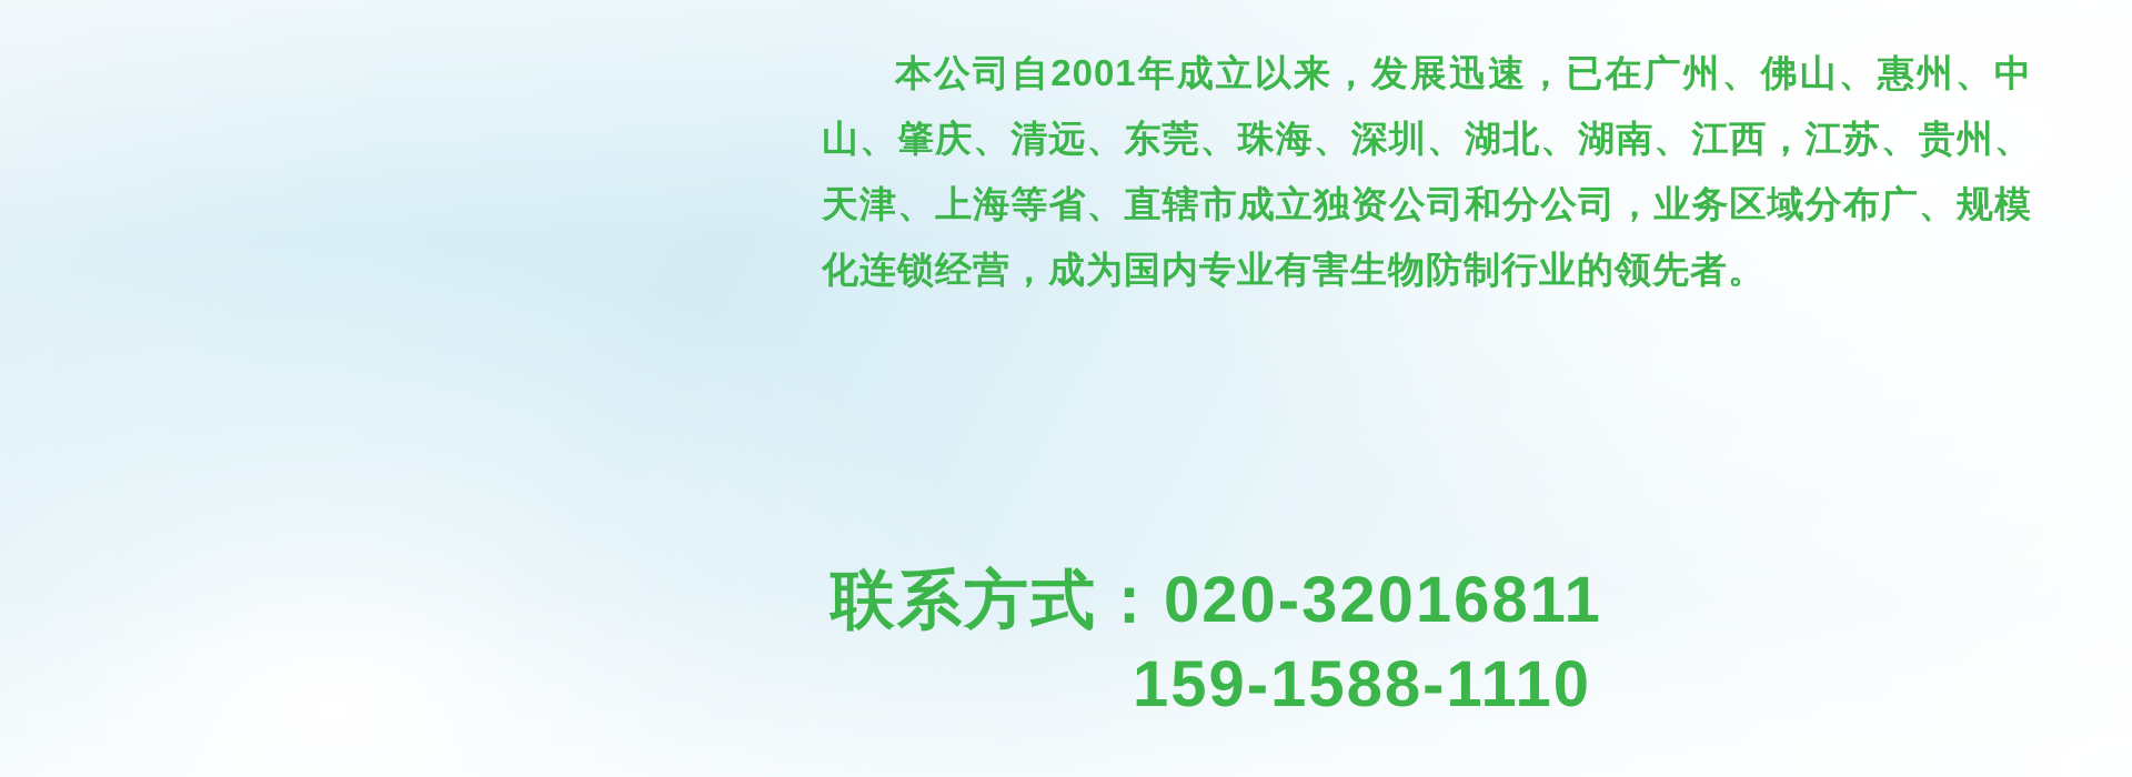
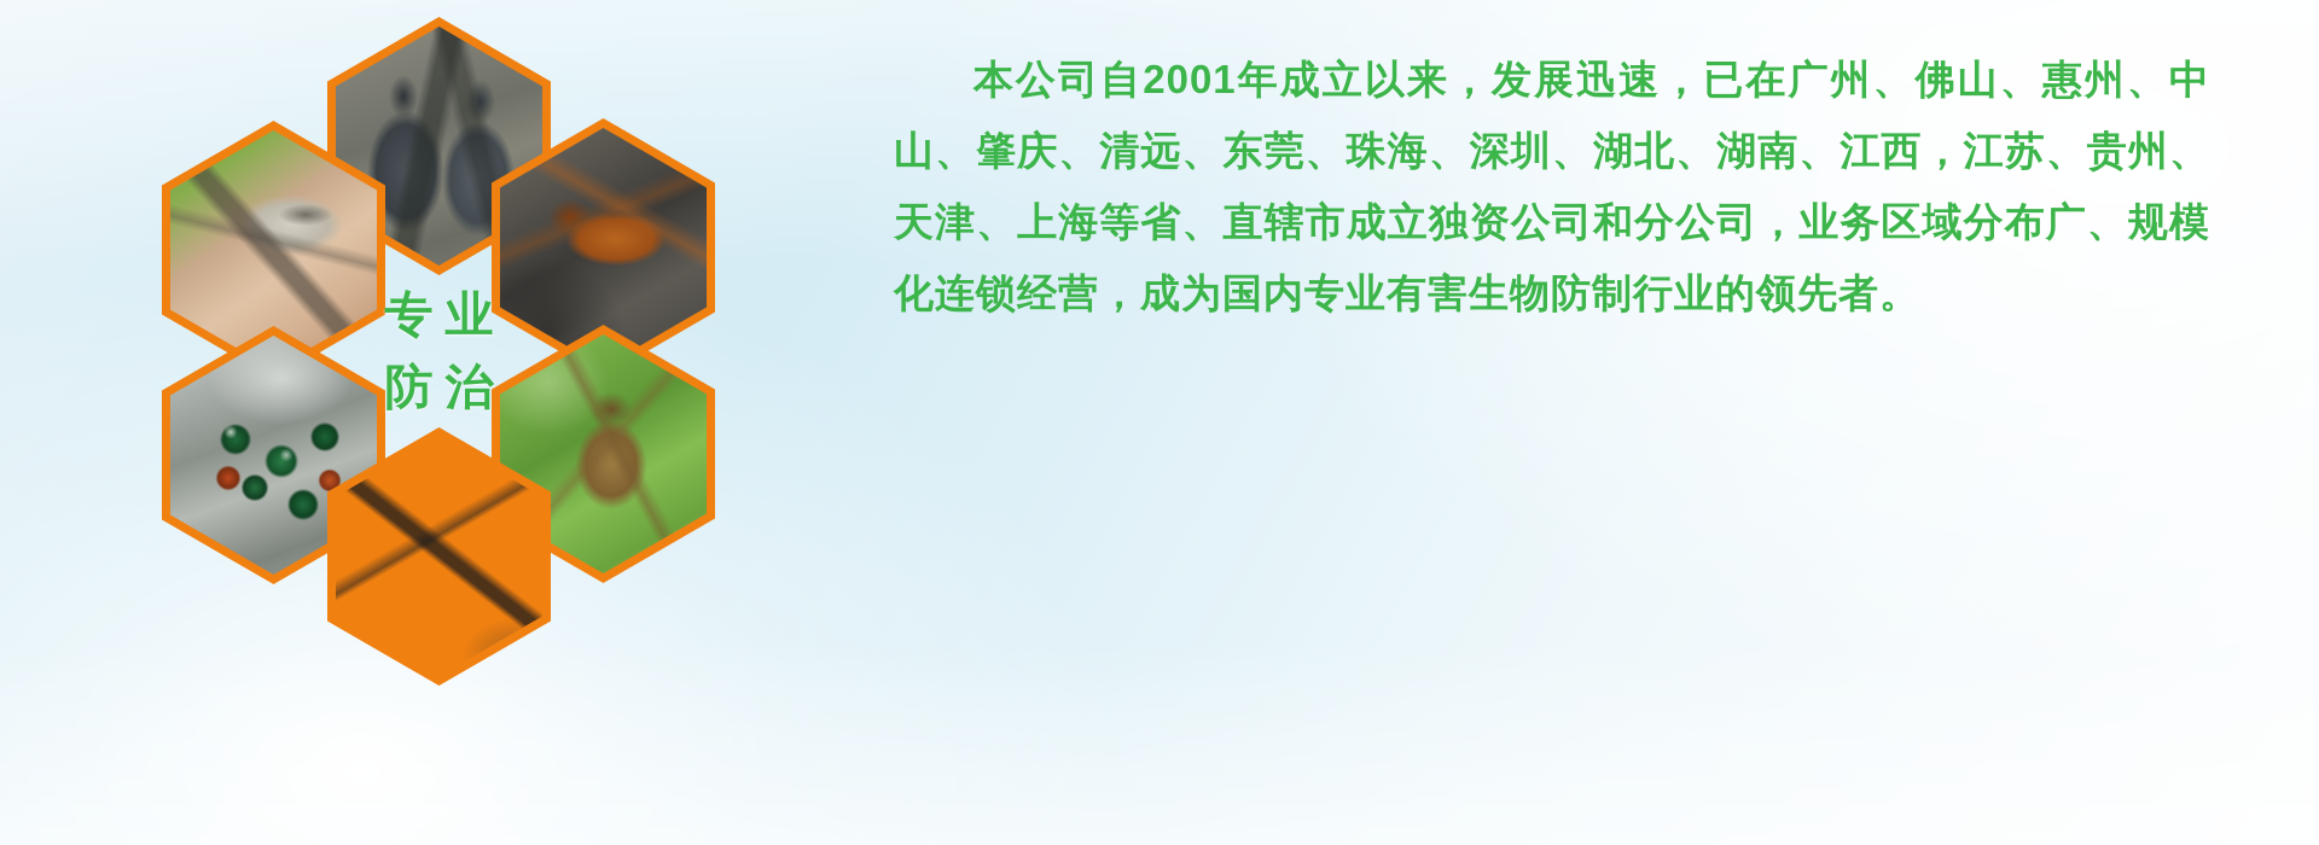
+ 专业
+ 防治
  本公司自2001年成立以来，发展迅速，已在广州、佛山、惠州、中山、肇庆、清远、东莞、珠海、深圳、湖北、湖南、江西，江苏、贵州、天津、上海等省、直辖市成立独资公司和分公司，业务区域分布广、规模化连锁经营，成为国内专业有害生物防制行业的领先者。
- 联系方式：020-32016811
- 159-1588-1110
